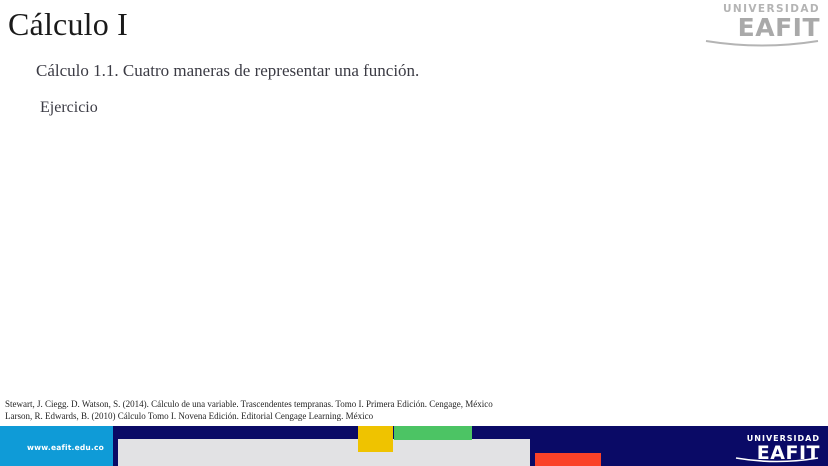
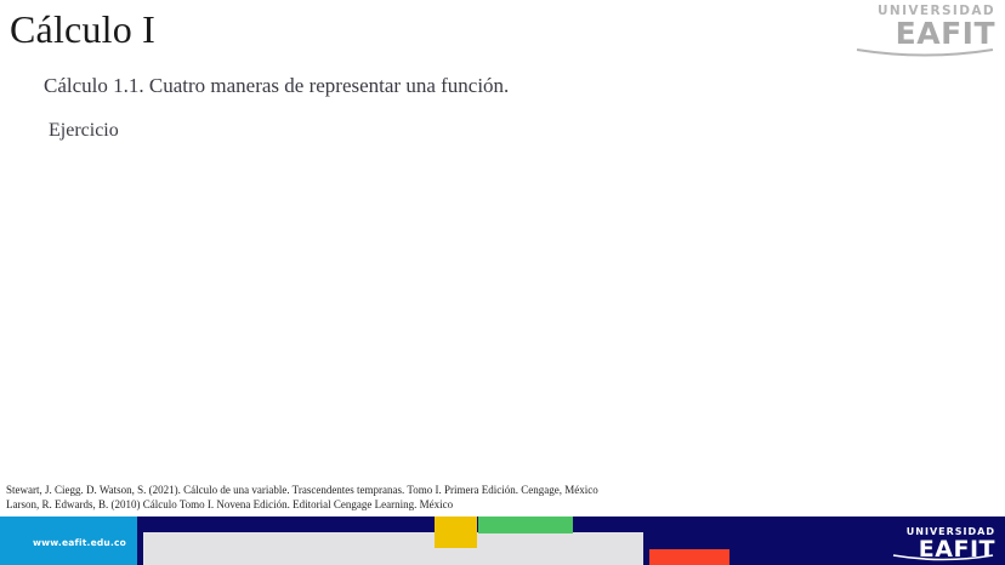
  Cálculo I
  UNIVERSIDAD
  EAFIT
  Cálculo 1.1. Cuatro maneras de representar una función.
  Ejercicio
- Stewart, J. Ciegg. D. Watson, S. (2014). Cálculo de una variable. Trascendentes tempranas. Tomo I. Primera Edición. Cengage, México
+ Stewart, J. Ciegg. D. Watson, S. (2021). Cálculo de una variable. Trascendentes tempranas. Tomo I. Primera Edición. Cengage, México
  Larson, R. Edwards, B. (2010) Cálculo Tomo I. Novena Edición. Editorial Cengage Learning. México
  www.eafit.edu.co
  UNIVERSIDAD
  EAFIT
